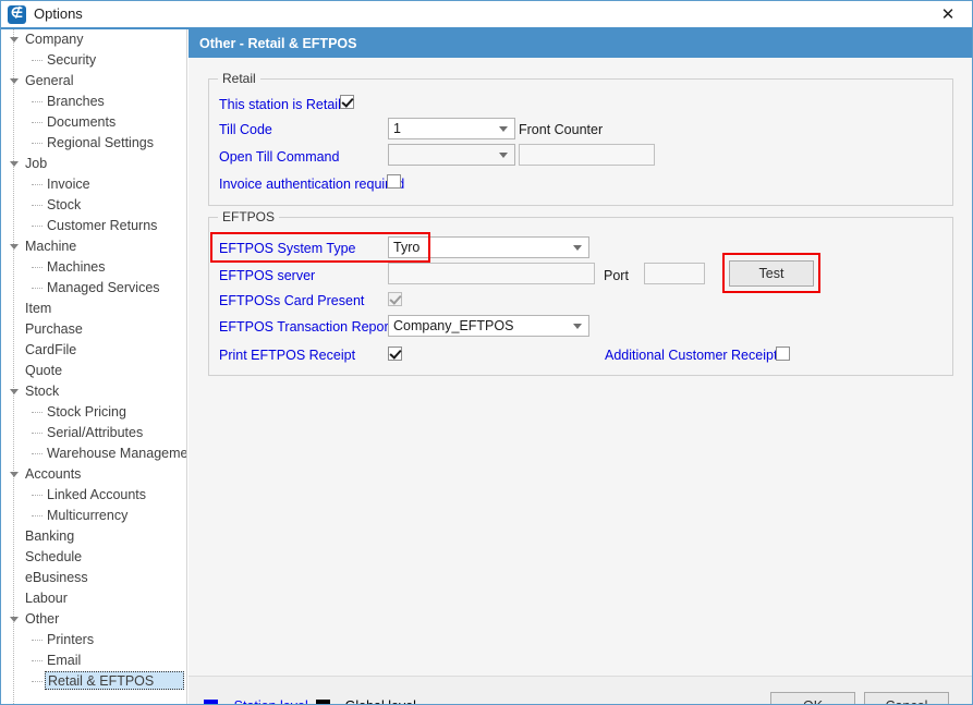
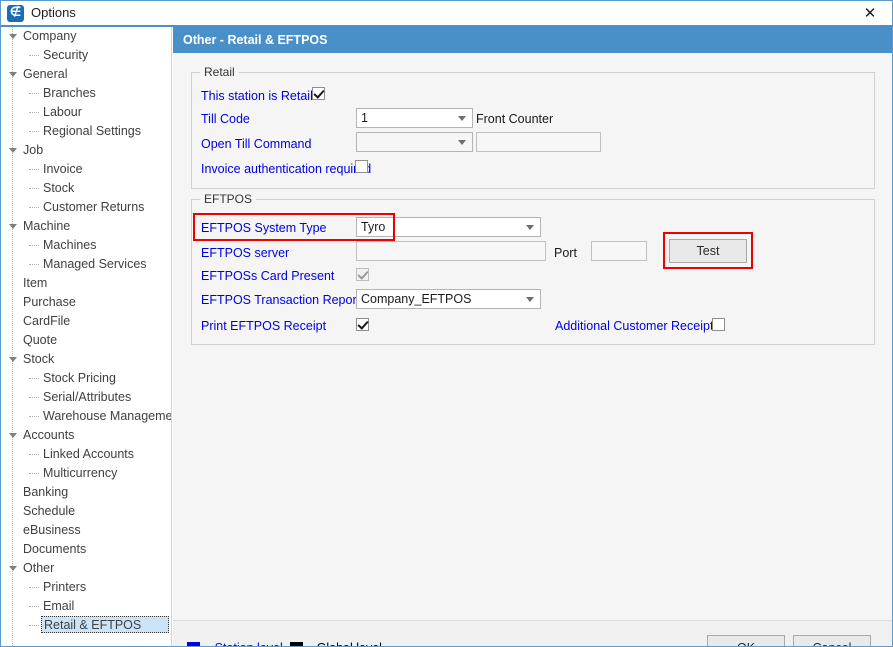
  ∉
  Options
  ✕
  Company
  Security
  General
  Branches
- Documents
+ Labour
  Regional Settings
  Job
  Invoice
  Stock
  Customer Returns
  Machine
  Machines
  Managed Services
  Item
  Purchase
  CardFile
  Quote
  Stock
  Stock Pricing
  Serial/Attributes
  Warehouse Manageme
  Accounts
  Linked Accounts
  Multicurrency
  Banking
  Schedule
  eBusiness
- Labour
+ Documents
  Other
  Printers
  Email
  Retail & EFTPOS
  Other - Retail & EFTPOS
  Retail
  This station is Retai
  Till Code
  1
  Front Counter
  Open Till Command
  Invoice authentication requi
  EFTPOS
  EFTPOS System Type
  Tyro
  EFTPOS server
  Port
  Test
  EFTPOSs Card Present
  EFTPOS Transaction Repor
  Company_EFTPOS
  Print EFTPOS Receipt
  Additional Customer Receip
